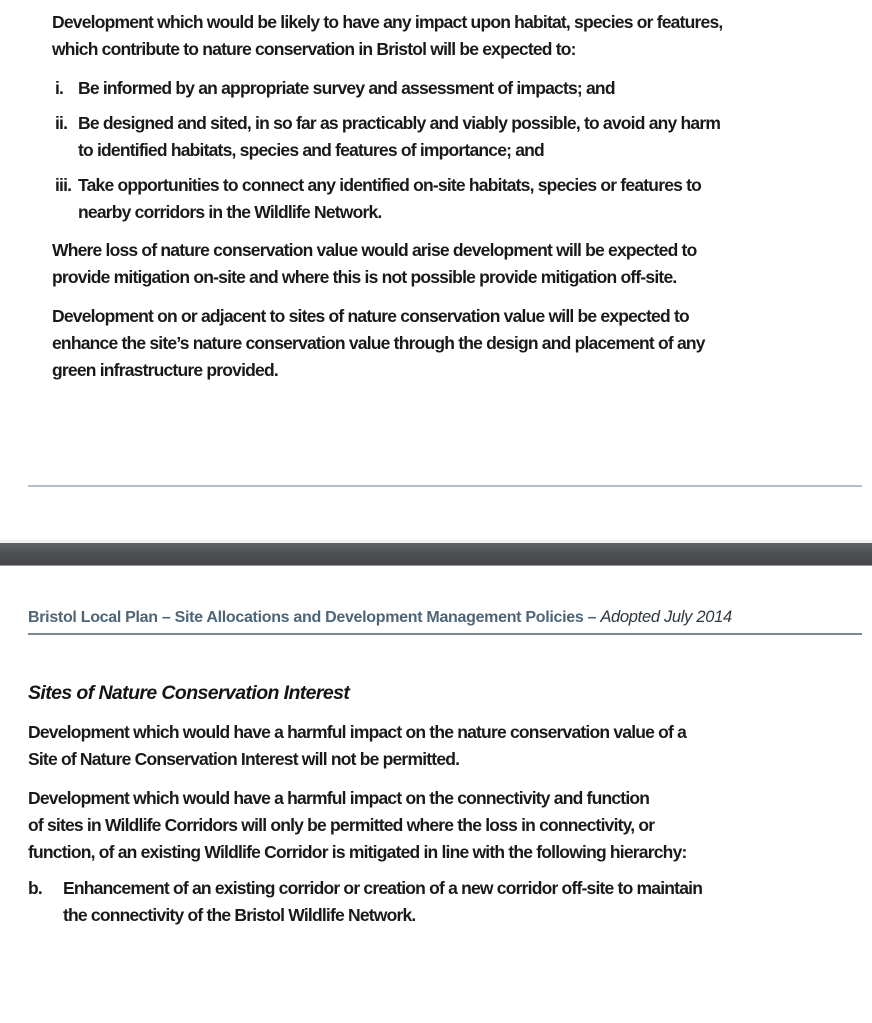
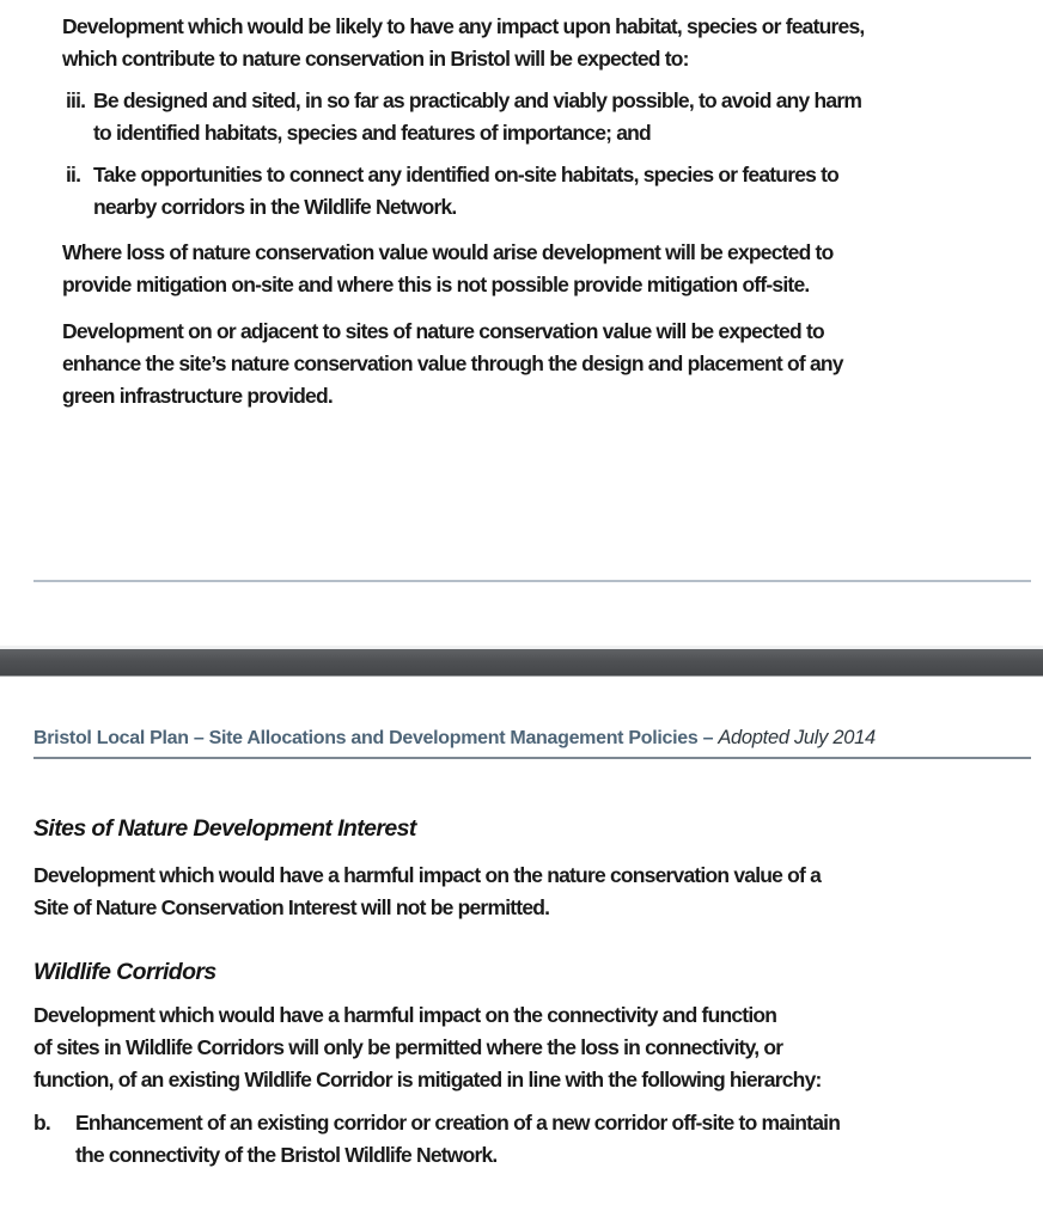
  Development which would be likely to have any impact upon habitat, species or features,
  which contribute to nature conservation in Bristol will be expected to:
- i.
- Be informed by an appropriate survey and assessment of impacts; and
- ii.
+ iii.
  Be designed and sited, in so far as practicably and viably possible, to avoid any harm
  to identified habitats, species and features of importance; and
- iii.
+ ii.
  Take opportunities to connect any identified on-site habitats, species or features to
  nearby corridors in the Wildlife Network.
  Where loss of nature conservation value would arise development will be expected to
  provide mitigation on-site and where this is not possible provide mitigation off-site.
  Development on or adjacent to sites of nature conservation value will be expected to
  enhance the site’s nature conservation value through the design and placement of any
  green infrastructure provided.
  Bristol Local Plan – Site Allocations and Development Management Policies – Adopted July 2014
- Sites of Nature Conservation Interest
+ Sites of Nature Development Interest
  Development which would have a harmful impact on the nature conservation value of a
  Site of Nature Conservation Interest will not be permitted.
+ Wildlife Corridors
  Development which would have a harmful impact on the connectivity and function
  of sites in Wildlife Corridors will only be permitted where the loss in connectivity, or
  function, of an existing Wildlife Corridor is mitigated in line with the following hierarchy:
  b.
  Enhancement of an existing corridor or creation of a new corridor off-site to maintain
  the connectivity of the Bristol Wildlife Network.
